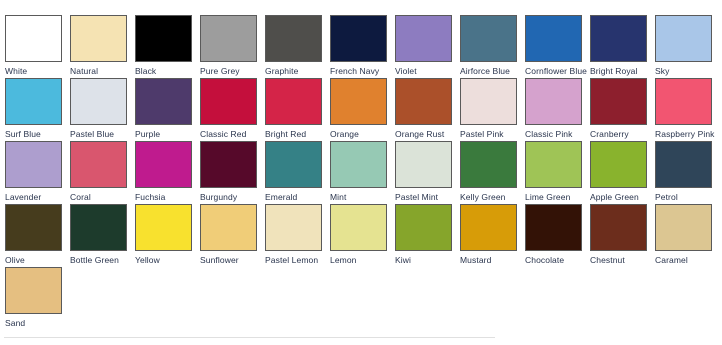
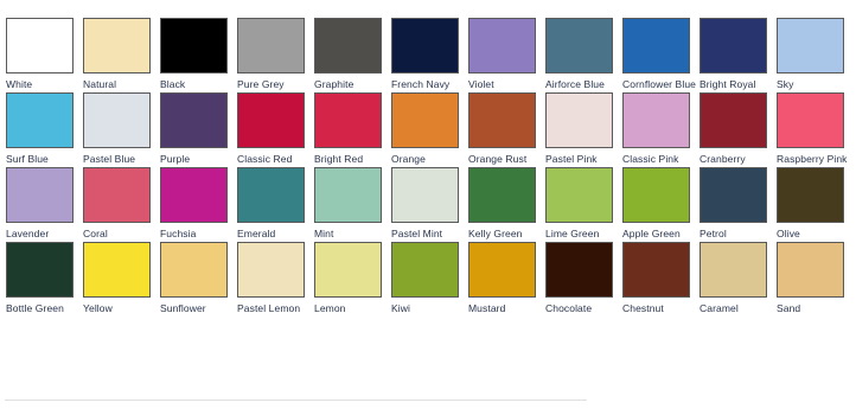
  White
  Natural
  Black
  Pure Grey
  Graphite
  French Navy
  Violet
  Airforce Blue
  Cornflower Blue
  Bright Royal
  Sky
  Surf Blue
  Pastel Blue
  Purple
  Classic Red
  Bright Red
  Orange
  Orange Rust
  Pastel Pink
  Classic Pink
  Cranberry
  Raspberry Pink
  Lavender
  Coral
  Fuchsia
- Burgundy
  Emerald
  Mint
  Pastel Mint
  Kelly Green
  Lime Green
  Apple Green
  Petrol
  Olive
  Bottle Green
  Yellow
  Sunflower
  Pastel Lemon
  Lemon
  Kiwi
  Mustard
  Chocolate
  Chestnut
  Caramel
  Sand
